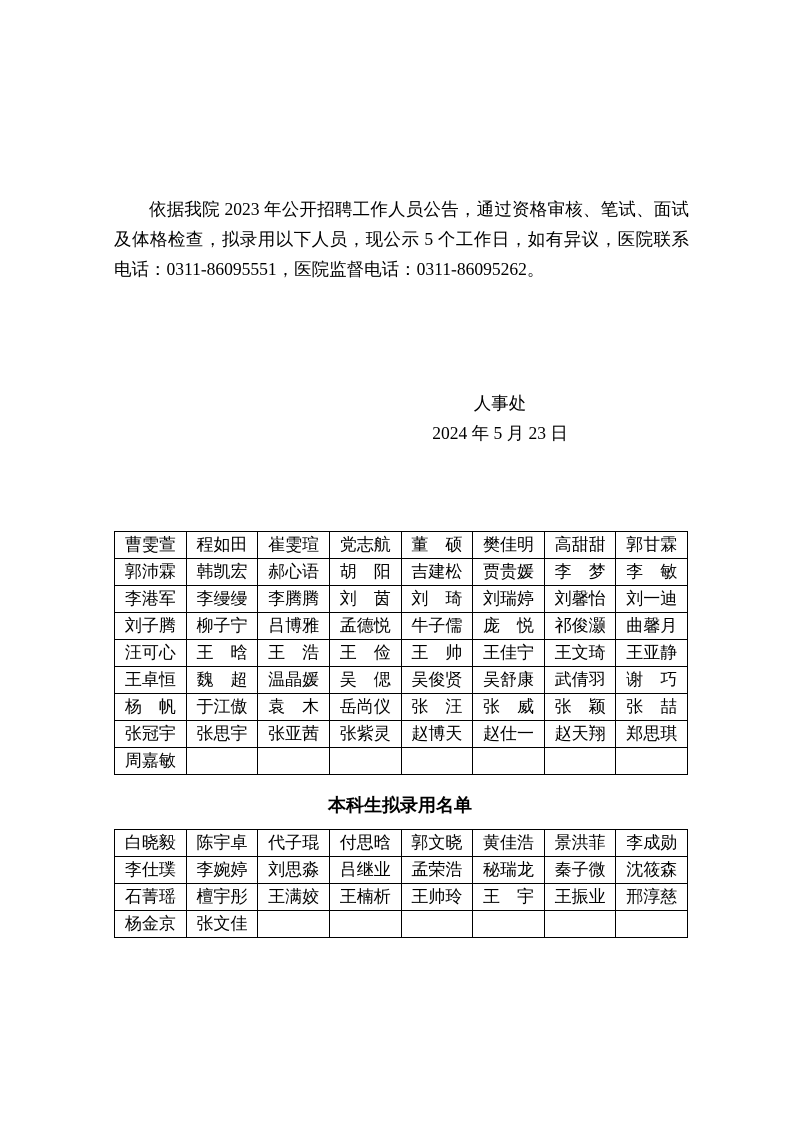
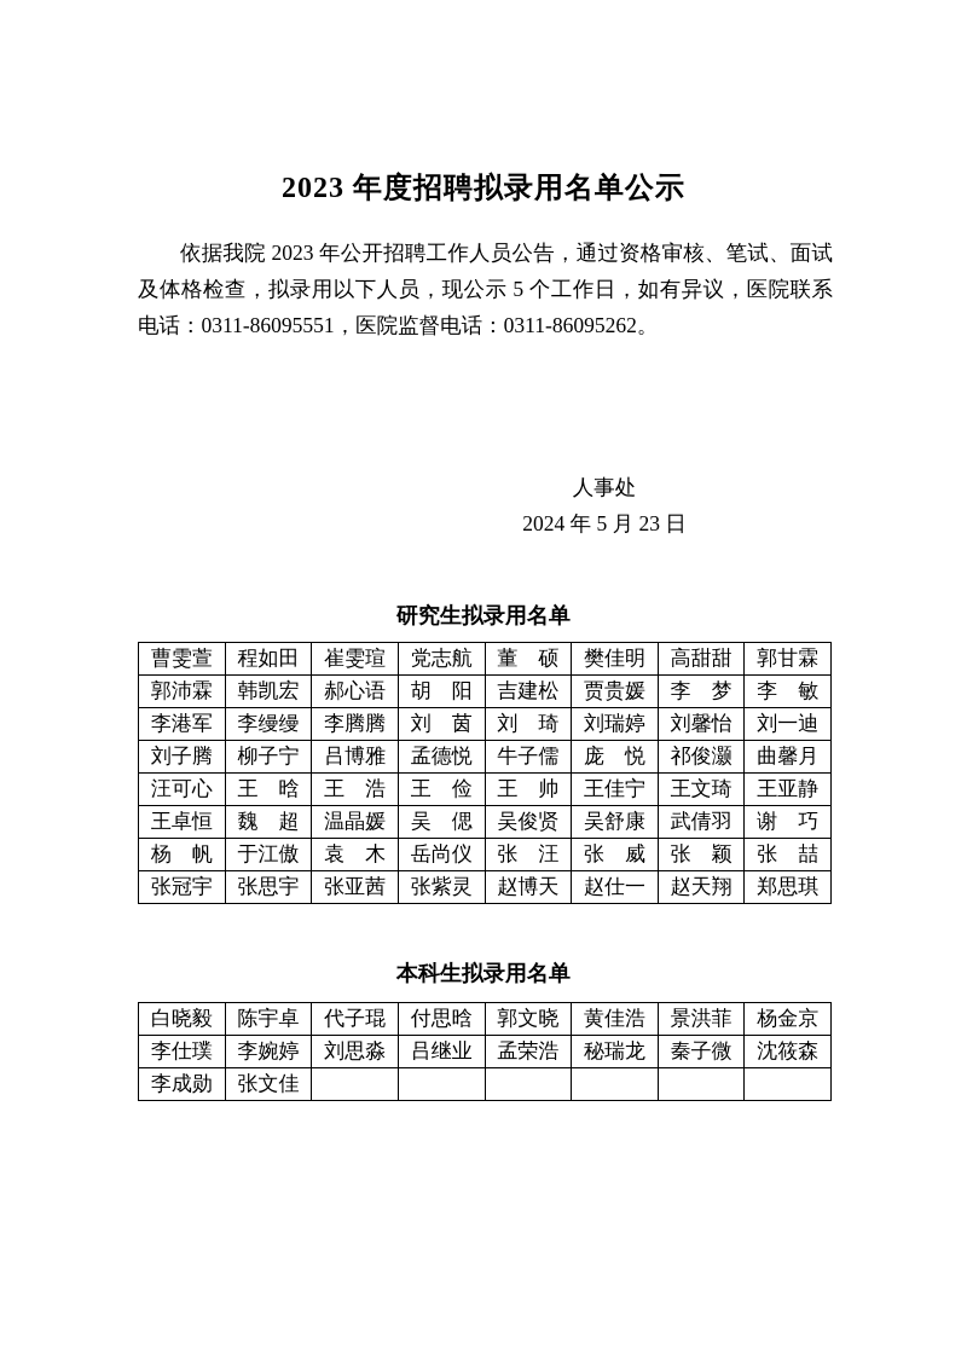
+ 2023 年度招聘拟录用名单公示
  依据我院 2023 年公开招聘工作人员公告，通过资格审核、笔试、面试及体格检查，拟录用以下人员，现公示 5 个工作日，如有异议，医院联系电话：0311-86095551，医院监督电话：0311-86095262。
  人事处
  2024 年 5 月 23 日
+ 研究生拟录用名单
  曹雯萱	程如田	崔雯瑄	党志航	董 硕	樊佳明	高甜甜	郭甘霖
  郭沛霖	韩凯宏	郝心语	胡 阳	吉建松	贾贵媛	李 梦	李 敏
  李港军	李缦缦	李腾腾	刘 茵	刘 琦	刘瑞婷	刘馨怡	刘一迪
  刘子腾	柳子宁	吕博雅	孟德悦	牛子儒	庞 悦	祁俊灏	曲馨月
  汪可心	王 晗	王 浩	王 俭	王 帅	王佳宁	王文琦	王亚静
  王卓恒	魏 超	温晶媛	吴 偲	吴俊贤	吴舒康	武倩羽	谢 巧
  杨 帆	于江傲	袁 木	岳尚仪	张 汪	张 威	张 颖	张 喆
  张冠宇	张思宇	张亚茜	张紫灵	赵博天	赵仕一	赵天翔	郑思琪
- 周嘉敏
  本科生拟录用名单
- 白晓毅	陈宇卓	代子琨	付思晗	郭文晓	黄佳浩	景洪菲	李成勋
+ 白晓毅	陈宇卓	代子琨	付思晗	郭文晓	黄佳浩	景洪菲	杨金京
  李仕璞	李婉婷	刘思淼	吕继业	孟荣浩	秘瑞龙	秦子微	沈筱森
- 石菁瑶	檀宇彤	王满姣	王楠析	王帅玲	王 宇	王振业	邢淳慈
- 杨金京	张文佳
+ 李成勋	张文佳
